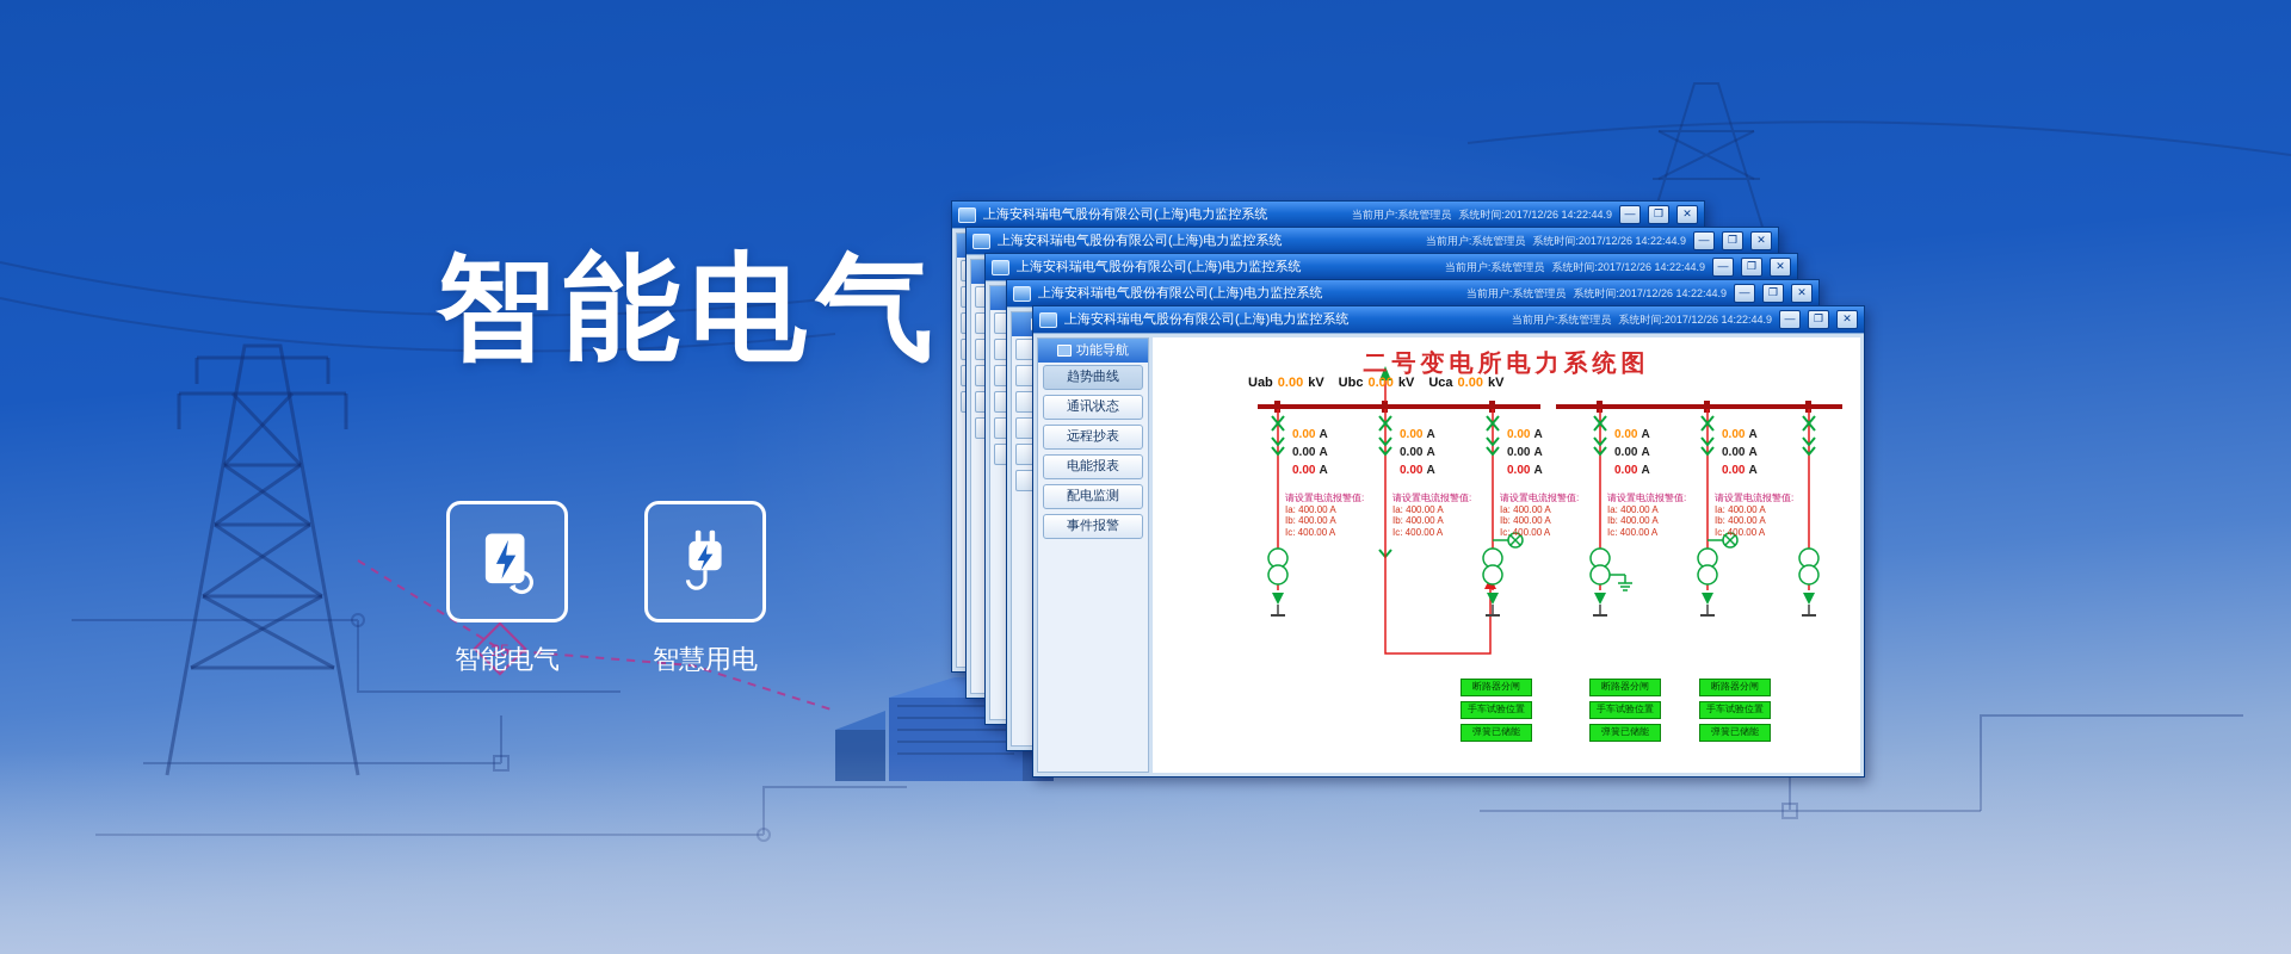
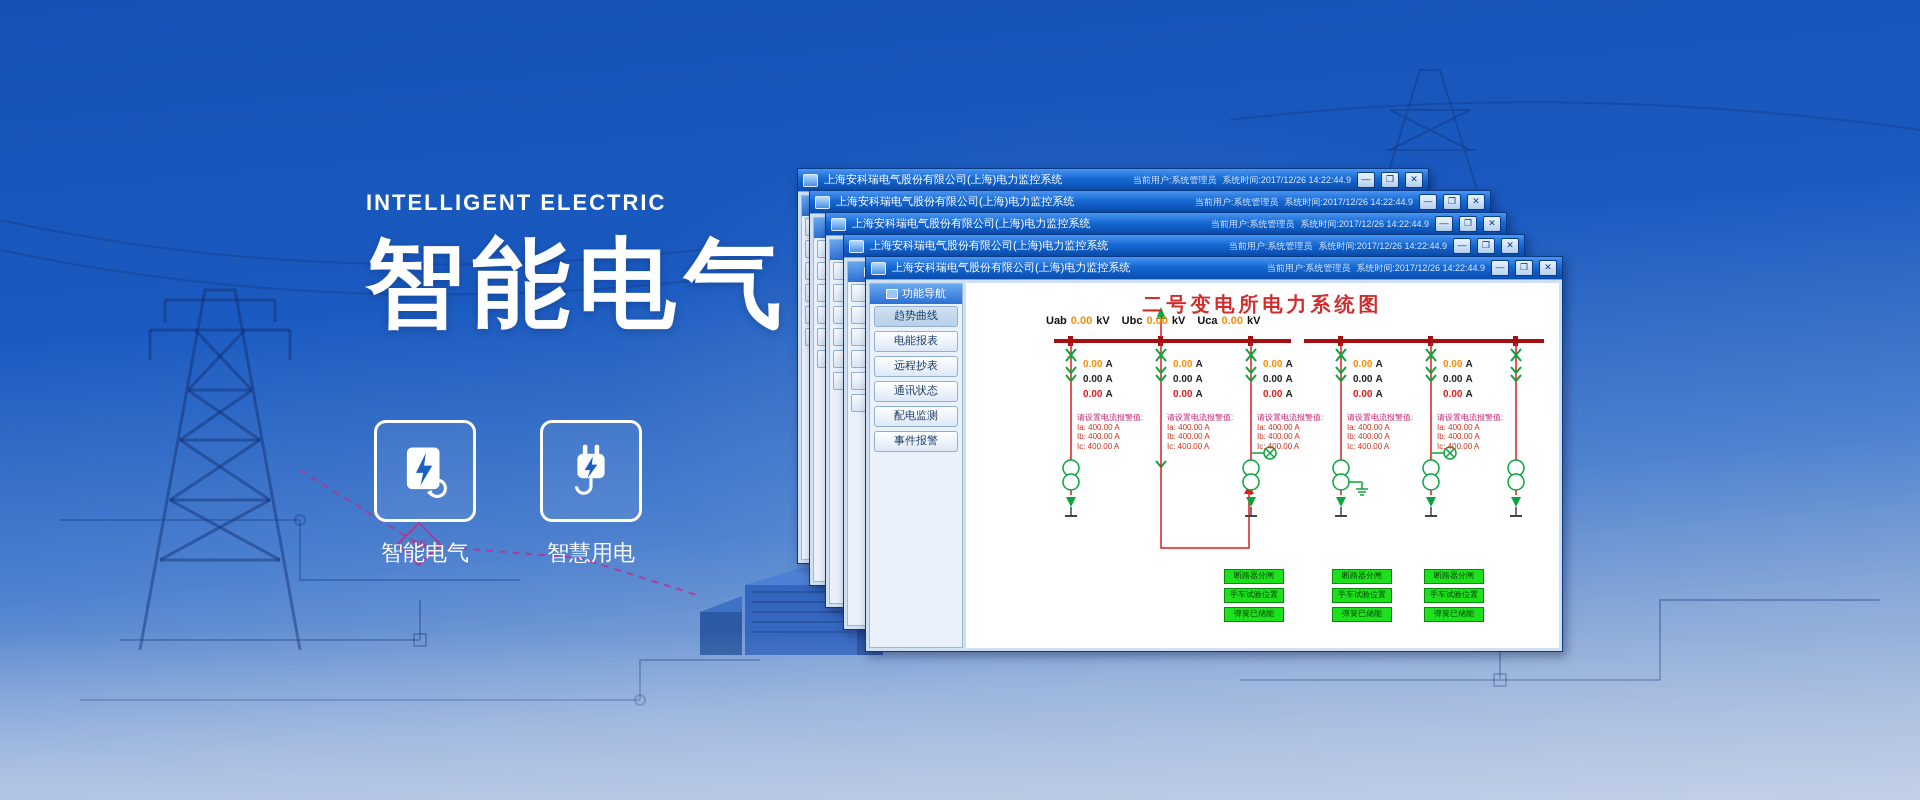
  25
+ INTELLIGENT ELECTRIC
  智能电气
  智能电气
  智慧用电
  上海安科瑞电气股份有限公司(上海)电力监控系统
  当前用户:系统管理员
  系统时间:2017/12/26 14:22:44.9
  —
  ❐
  ✕
  上海安科瑞电气股份有限公司(上海)电力监控系统
  当前用户:系统管理员
  系统时间:2017/12/26 14:22:44.9
  —
  ❐
  ✕
  上海安科瑞电气股份有限公司(上海)电力监控系统
  当前用户:系统管理员
  系统时间:2017/12/26 14:22:44.9
  —
  ❐
  ✕
  上海安科瑞电气股份有限公司(上海)电力监控系统
  当前用户:系统管理员
  系统时间:2017/12/26 14:22:44.9
  —
  ❐
  ✕
  上海安科瑞电气股份有限公司(上海)电力监控系统
  当前用户:系统管理员
  系统时间:2017/12/26 14:22:44.9
  —
  ❐
  ✕
  功能导航
  趋势曲线
- 通讯状态
+ 电能报表
  远程抄表
- 电能报表
+ 通讯状态
  配电监测
  事件报警
  二号变电所电力系统图
  Uab
  0.00
  kV
  Ubc
  0.00
  kV
  Uca
  0.00
  kV
  0.00 A
  0.00 A
  0.00 A
  0.00 A
  0.00 A
  0.00 A
  0.00 A
  0.00 A
  0.00 A
  0.00 A
  0.00 A
  0.00 A
  0.00 A
  0.00 A
  0.00 A
  请设置电流报警值:
  Ia: 400.00 A
  Ib: 400.00 A
  Ic: 400.00 A
  请设置电流报警值:
  Ia: 400.00 A
  Ib: 400.00 A
  Ic: 400.00 A
  请设置电流报警值:
  Ia: 400.00 A
  Ib: 400.00 A
  Ic: 400.00 A
  请设置电流报警值:
  Ia: 400.00 A
  Ib: 400.00 A
  Ic: 400.00 A
  请设置电流报警值:
  Ia: 400.00 A
  Ib: 400.00 A
  Ic: 400.00 A
  断路器分闸
  手车试验位置
  弹簧已储能
  断路器分闸
  手车试验位置
  弹簧已储能
  断路器分闸
  手车试验位置
  弹簧已储能
